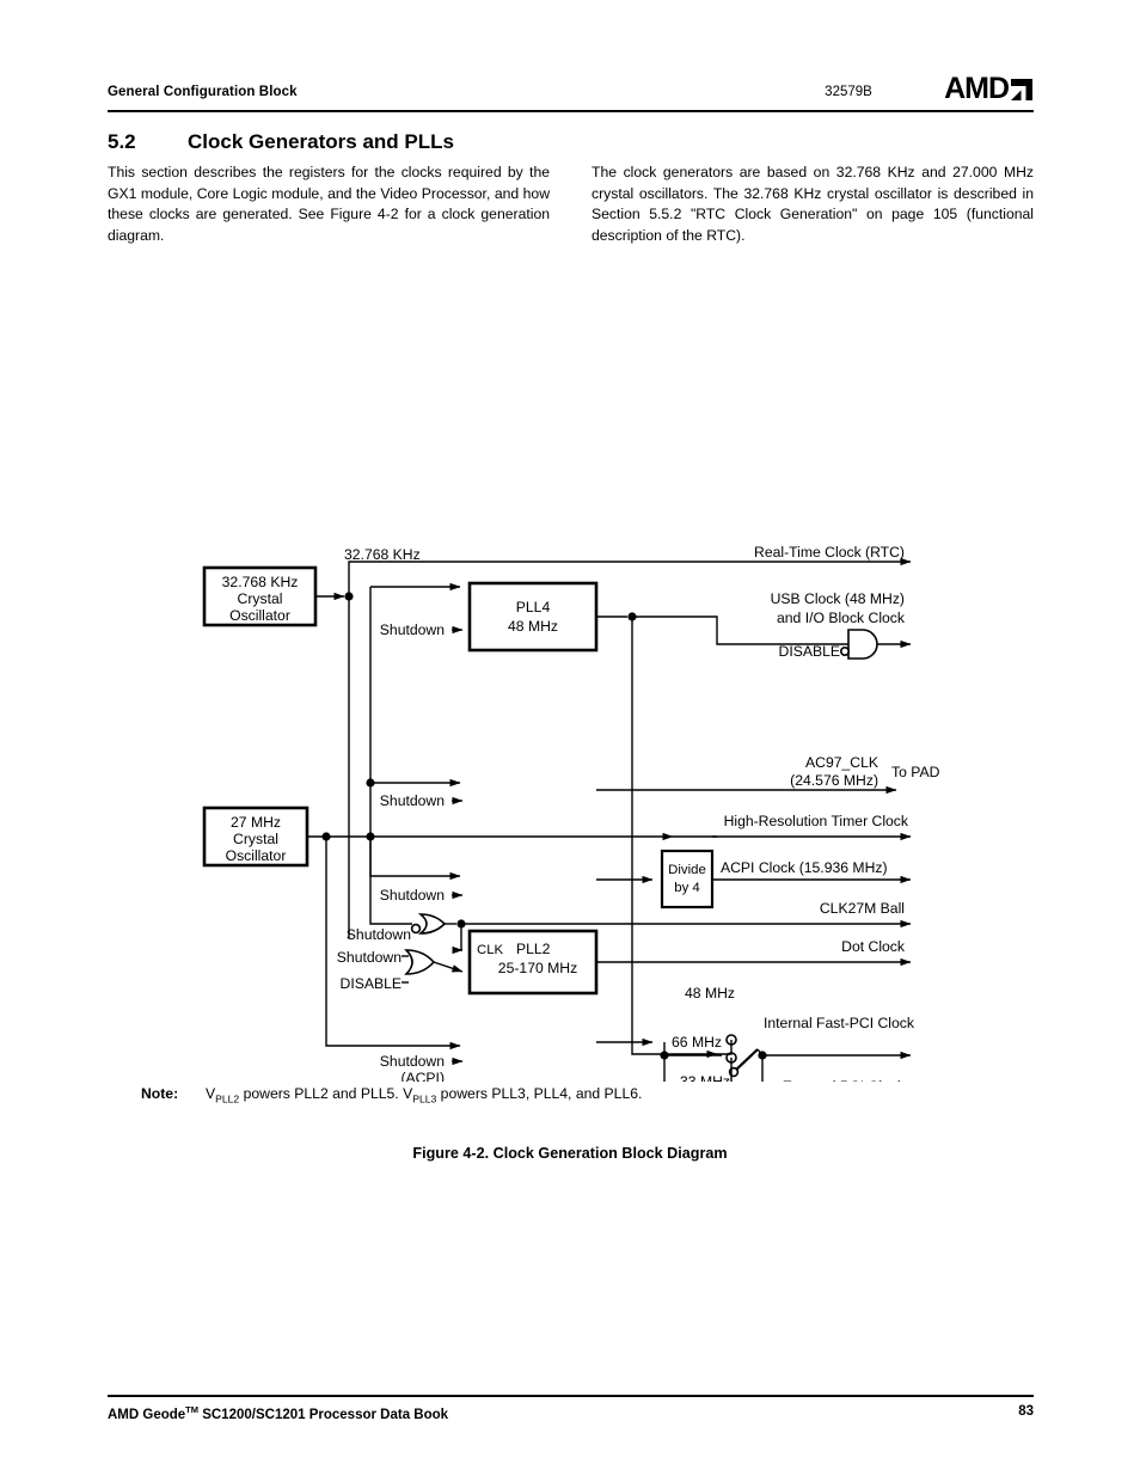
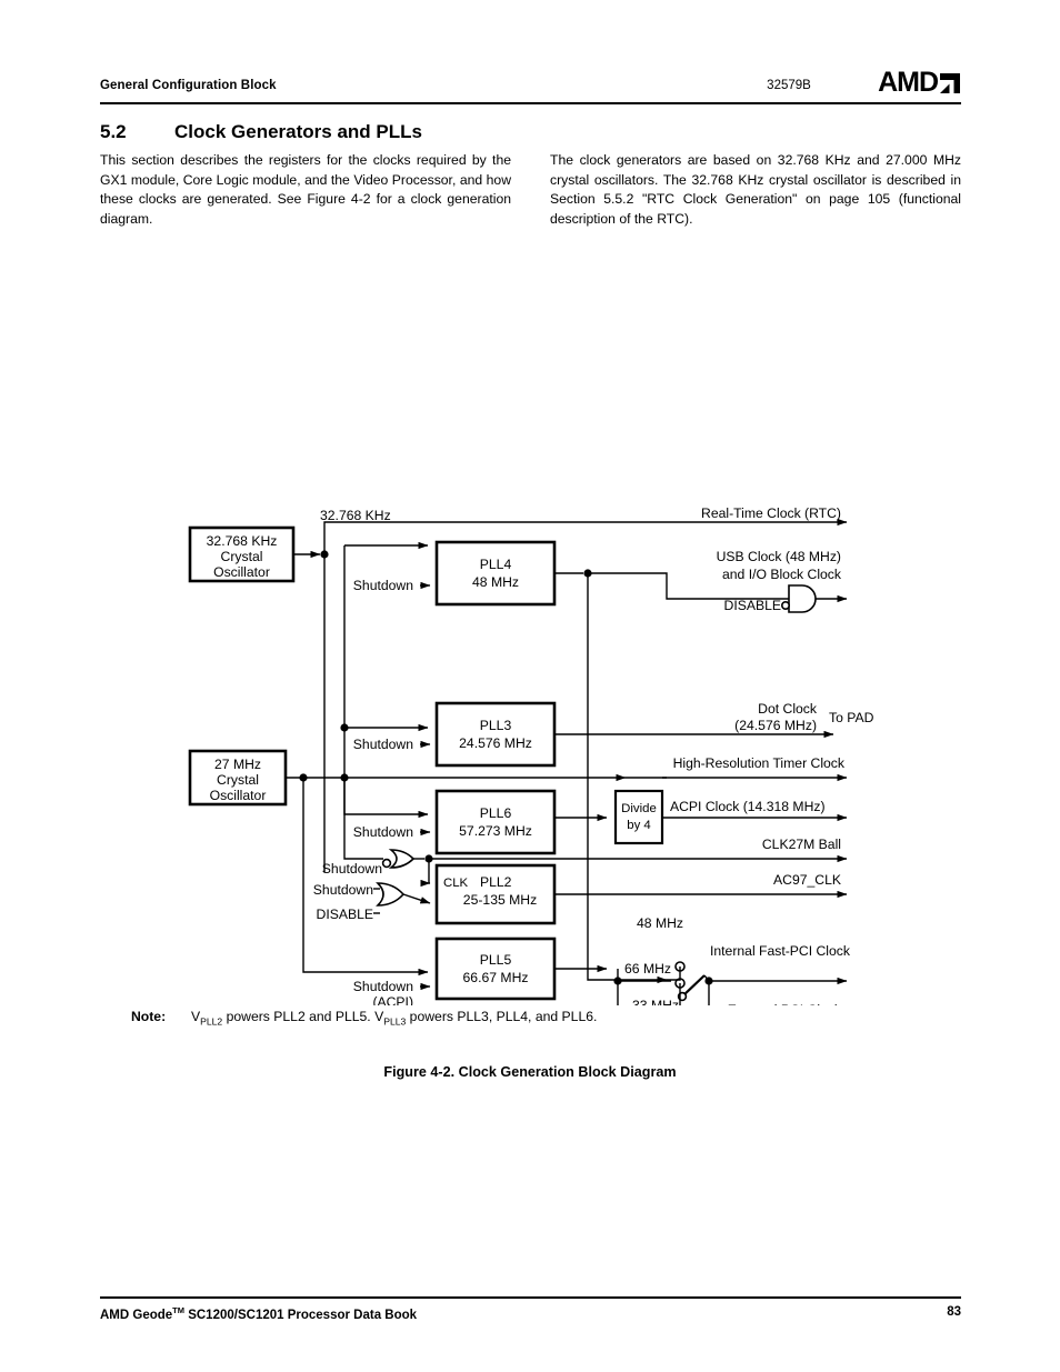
  General Configuration Block
  32579B
  AMD
  5.2
  Clock Generators and PLLs
  This section describes the registers for the clocks required by the GX1 module, Core Logic module, and the Video Processor, and how these clocks are generated. See Figure 4-2 for a clock generation diagram.
  The clock generators are based on 32.768 KHz and 27.000 MHz crystal oscillators. The 32.768 KHz crystal oscillator is described in Section 5.5.2 "RTC Clock Generation" on page 105 (functional description of the RTC).
  32.768 KHz
  Crystal
  Oscillator
  27 MHz
  Crystal
  Oscillator
  PLL4
  48 MHz
+ PLL3
+ 24.576 MHz
+ PLL6
+ 57.273 MHz
  CLK
  PLL2
- 25-170 MHz
+ 25-135 MHz
+ PLL5
+ 66.67 MHz
  Divide
  by 4
  Shutdown
  Shutdown
  Shutdown
  Shutdown
  Shutdown
  DISABLE
  Shutdown
  (ACPI)
  DISABLE
  32.768 KHz
  48 MHz
  66 MHz
  To PAD
  Real-Time Clock (RTC)
  USB Clock (48 MHz)
  and I/O Block Clock
- AC97_CLK
+ Dot Clock
  (24.576 MHz)
  High-Resolution Timer Clock
- ACPI Clock (15.936 MHz)
+ ACPI Clock (14.318 MHz)
  CLK27M Ball
- Dot Clock
+ AC97_CLK
  Internal Fast-PCI Clock
  Note:
  VPLL2 powers PLL2 and PLL5. VPLL3 powers PLL3, PLL4, and PLL6.
  Figure 4-2. Clock Generation Block Diagram
  AMD GeodeTM SC1200/SC1201 Processor Data Book
  83
